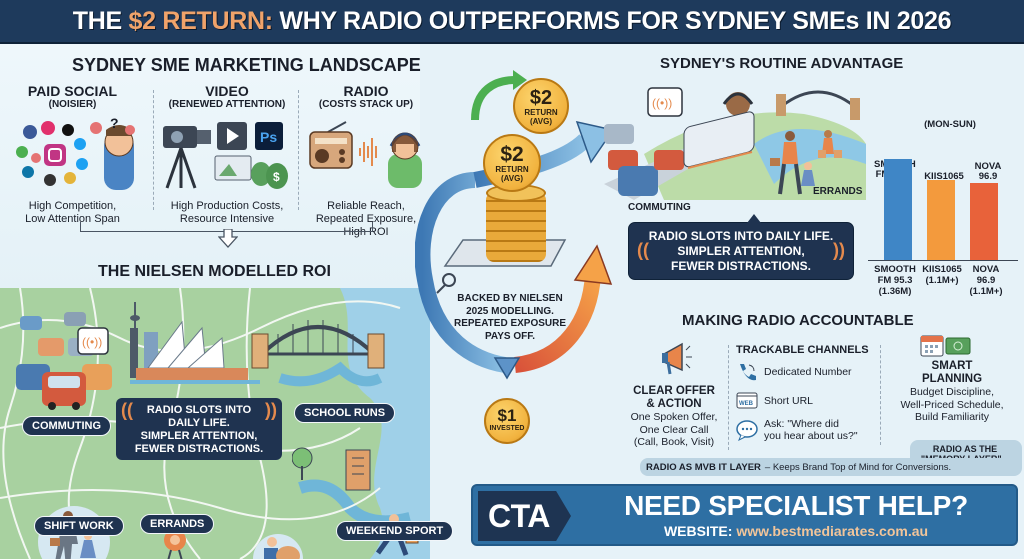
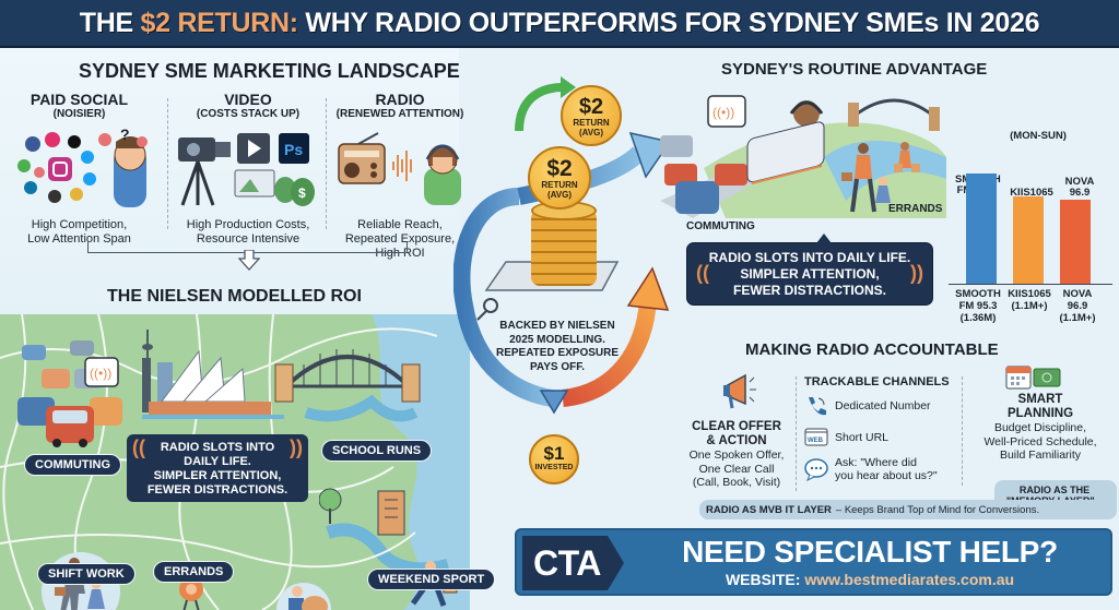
  THE $2 RETURN: WHY RADIO OUTPERFORMS FOR SYDNEY SMEs IN 2026
  SYDNEY SME MARKETING LANDSCAPE
  PAID SOCIAL
  (NOISIER)
  ?
  High Competition,
  Low Attention Span
  VIDEO
- (RENEWED ATTENTION)
+ (COSTS STACK UP)
  Ps
  $
  High Production Costs,
  Resource Intensive
  RADIO
- (COSTS STACK UP)
+ (RENEWED ATTENTION)
  Reliable Reach,
  Repeated Exposure,
  High ROI
  THE NIELSEN MODELLED ROI
  ((•))
  COMMUTING
  SCHOOL RUNS
  SHIFT WORK
  ERRANDS
  WEEKEND SPORT
  ((
  RADIO SLOTS INTO
  DAILY LIFE.
  SIMPLER ATTENTION,
  FEWER DISTRACTIONS.
  ))
  $2
  RETURN
  (AVG)
  $2
  RETURN
  (AVG)
  BACKED BY NIELSEN
  2025 MODELLING.
  REPEATED EXPOSURE
  PAYS OFF.
  $1
  SYDNEY'S ROUTINE ADVANTAGE
  ((•))
  COMMUTING
  ERRANDS
  ((
  RADIO SLOTS INTO DAILY LIFE.
  SIMPLER ATTENTION,
  FEWER DISTRACTIONS.
  ))
  (MON-SUN)
  KIIS1065
  NOVA
  96.9
  SMOOTH
  FM 95.3
  (1.36M)
  KIIS1065
  (1.1M+)
  NOVA
  96.9
  (1.1M+)
  MAKING RADIO ACCOUNTABLE
  CLEAR OFFER
  & ACTION
  One Spoken Offer,
  One Clear Call
  (Call, Book, Visit)
  TRACKABLE CHANNELS
  Dedicated Number
  Short URL
  Ask: "Where did
  you hear about us?"
  SMART
  PLANNING
  Budget Discipline,
  Well-Priced Schedule,
  Build Familiarity
  RADIO AS THE
  RADIO AS MVB IT LAYER
  – Keeps Brand Top of Mind for Conversions.
  CTA
  NEED SPECIALIST HELP?
  WEBSITE: www.bestmediarates.com.au
